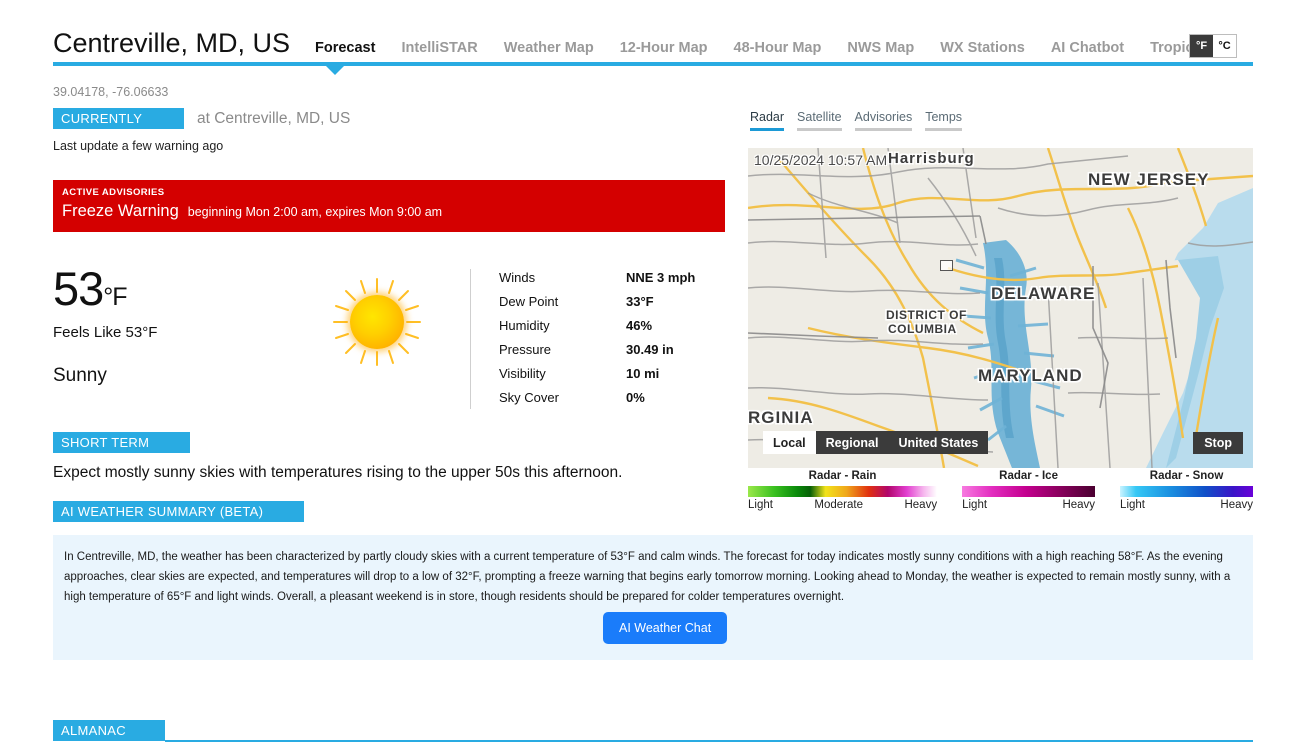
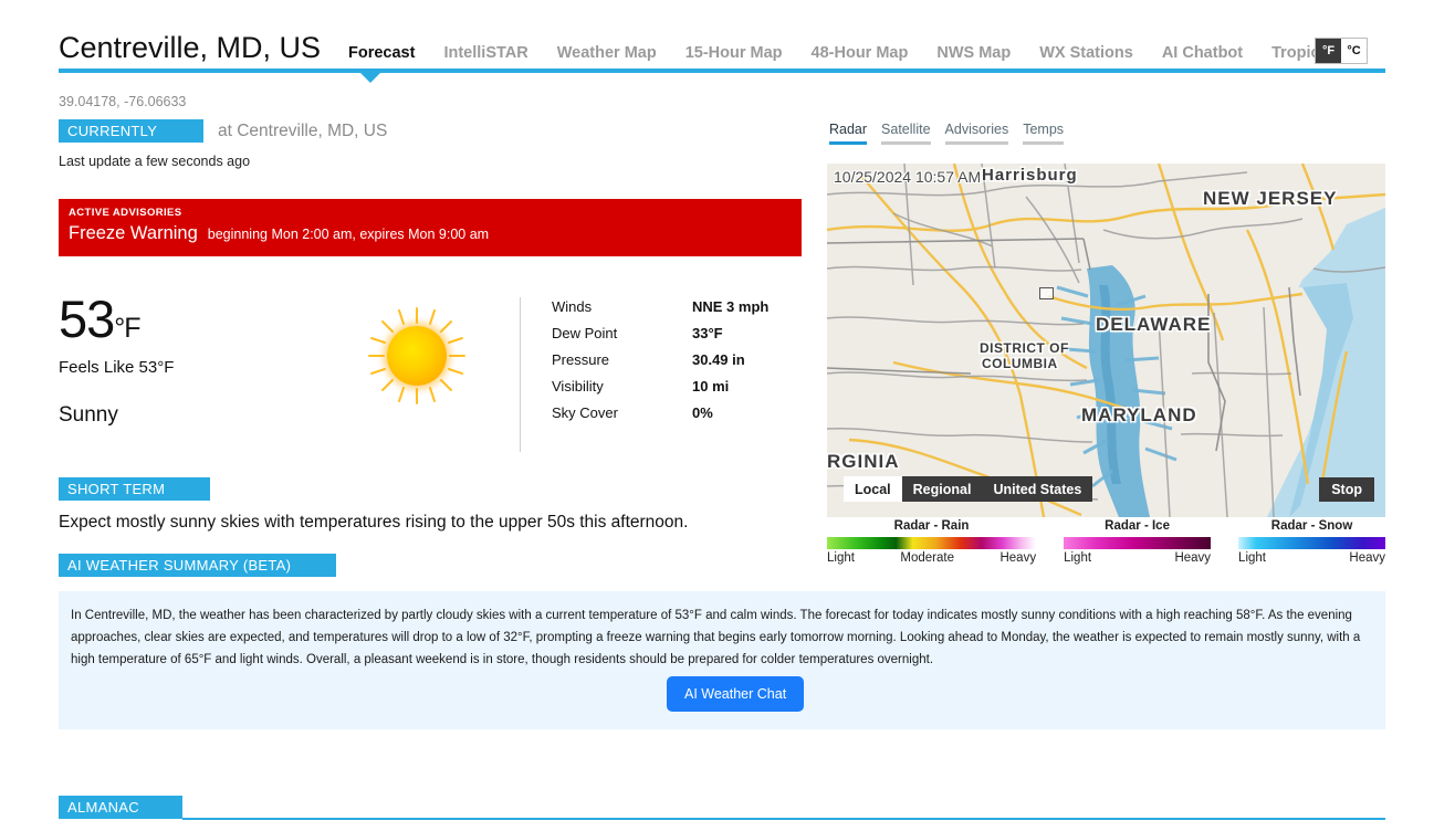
  Centreville, MD, US
  Forecast
  IntelliSTAR
  Weather Map
- 12-Hour Map
+ 15-Hour Map
  48-Hour Map
  NWS Map
  WX Stations
  AI Chatbot
  °F
  °C
  39.04178, -76.06633
  CURRENTLY
  at Centreville, MD, US
- Last update a few warning ago
+ Last update a few seconds ago
  ACTIVE ADVISORIES
  Freeze Warning
  beginning Mon 2:00 am, expires Mon 9:00 am
  53°F
  Feels Like 53°F
  Sunny
  Winds
  NNE 3 mph
  Dew Point
  33°F
- Humidity
- 46%
  Pressure
  30.49 in
  Visibility
  10 mi
  Sky Cover
  0%
  SHORT TERM
  Expect mostly sunny skies with temperatures rising to the upper 50s this afternoon.
  AI WEATHER SUMMARY (BETA)
  In Centreville, MD, the weather has been characterized by partly cloudy skies with a current temperature of 53°F and calm winds. The forecast for today indicates mostly sunny conditions with a high reaching 58°F. As the evening approaches, clear skies are expected, and temperatures will drop to a low of 32°F, prompting a freeze warning that begins early tomorrow morning. Looking ahead to Monday, the weather is expected to remain mostly sunny, with a high temperature of 65°F and light winds. Overall, a pleasant weekend is in store, though residents should be prepared for colder temperatures overnight.
  AI Weather Chat
  ALMANAC
  Radar
  Satellite
  Advisories
  Temps
  10/25/2024 10:57 AM
  Harrisburg
  NEW JERSEY
  DELAWARE
  DISTRICT OF
  COLUMBIA
  MARYLAND
  RGINIA
  Local
  Regional
  United States
  Stop
  Radar - Rain
  Light
  Moderate
  Heavy
  Radar - Ice
  Light
  Heavy
  Radar - Snow
  Light
  Heavy
